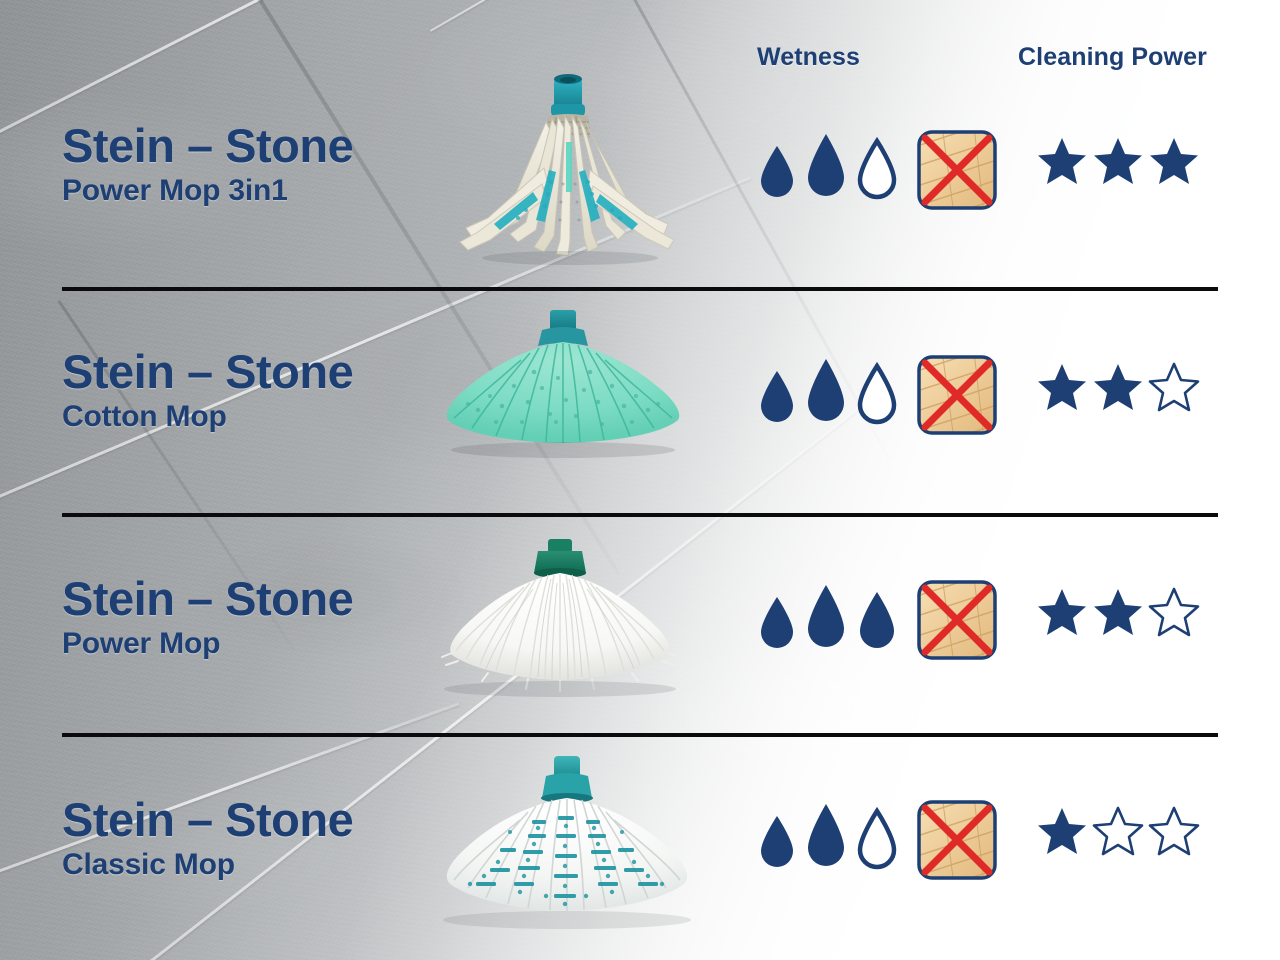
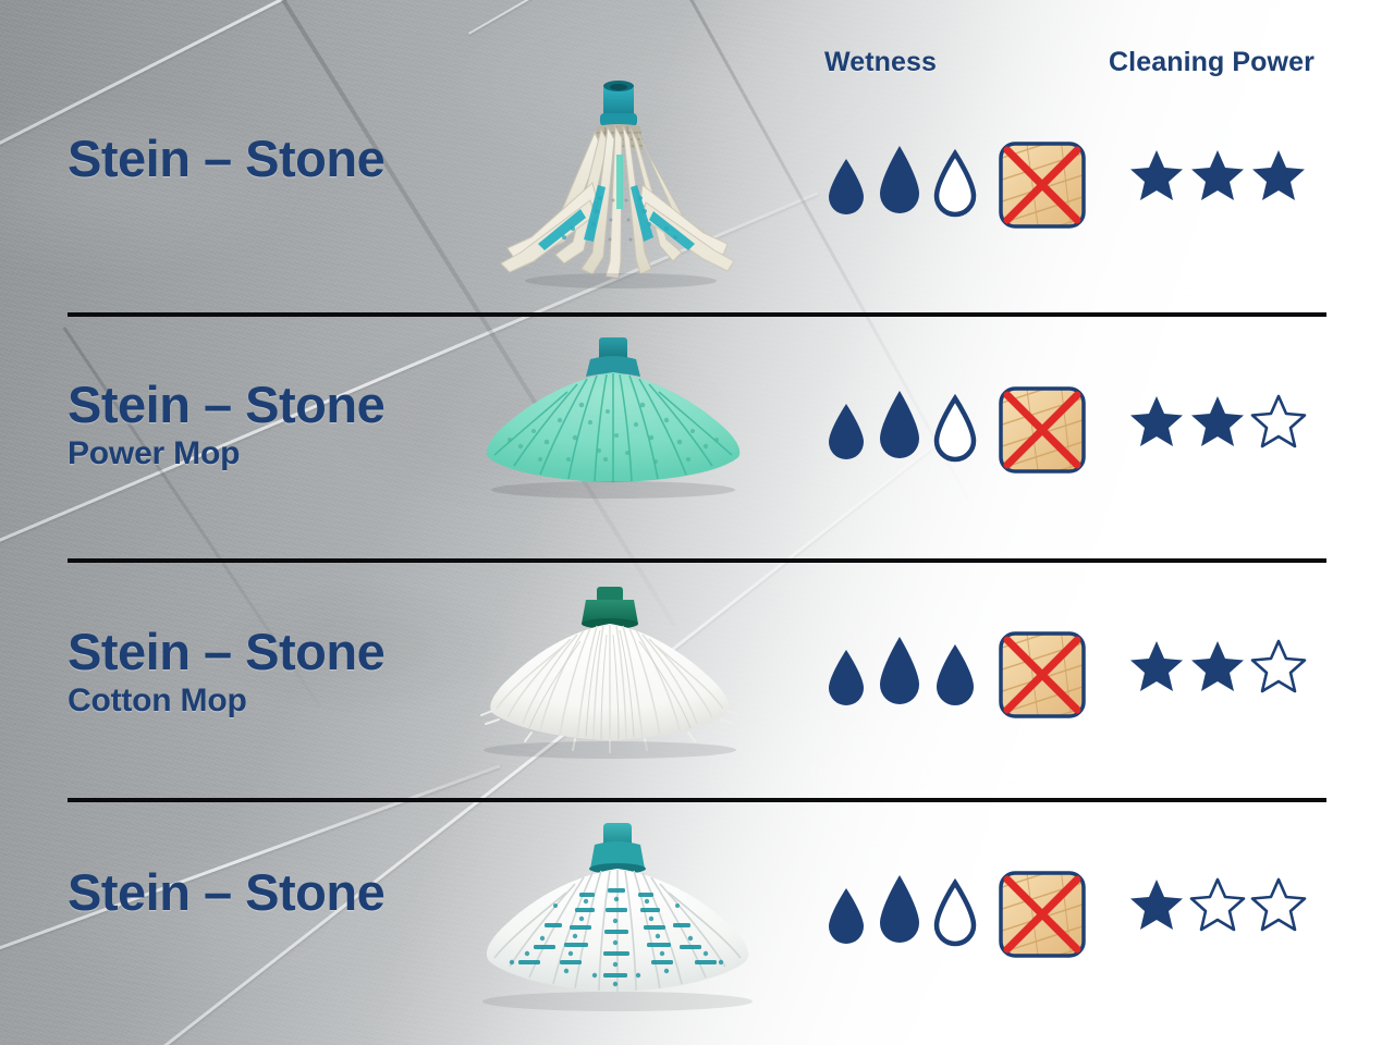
  Wetness
  Cleaning Power
  Stein – Stone
- Power Mop 3in1
  Stein – Stone
- Cotton Mop
+ Power Mop
  Stein – Stone
- Power Mop
+ Cotton Mop
  Stein – Stone
- Classic Mop
